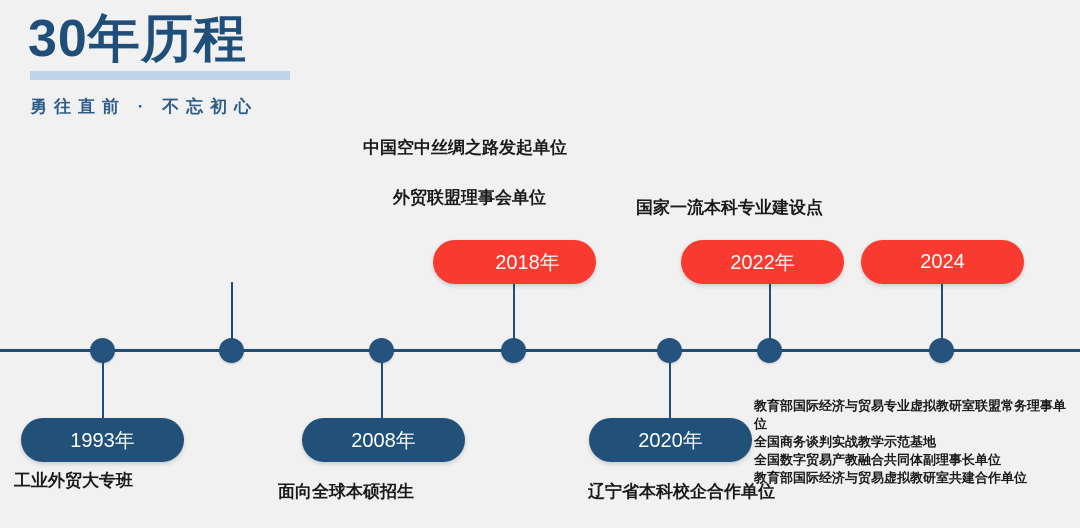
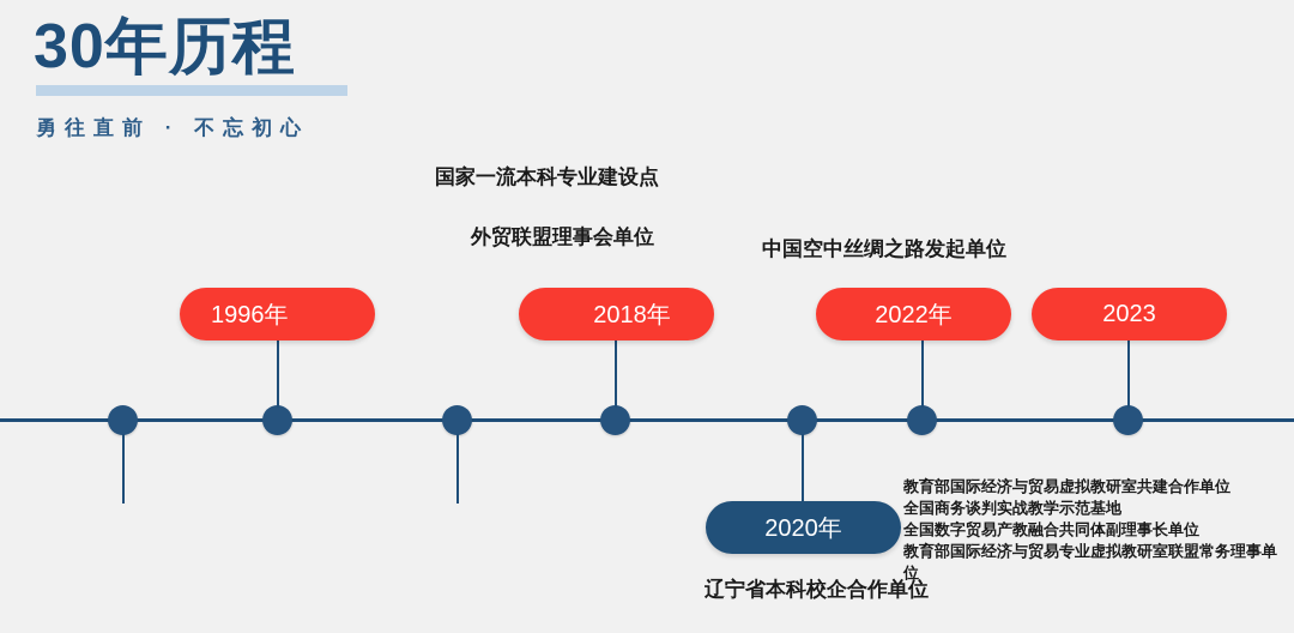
  30年历程
  勇往直前 · 不忘初心
- 中国空中丝绸之路发起单位
+ 国家一流本科专业建设点
  外贸联盟理事会单位
- 国家一流本科专业建设点
+ 中国空中丝绸之路发起单位
+ 1996年
  2018年
  2022年
- 2024
+ 2023
- 1993年
- 2008年
  2020年
- 工业外贸大专班
- 面向全球本硕招生
  辽宁省本科校企合作单位
- 教育部国际经济与贸易专业虚拟教研室联盟常务理事单位
+ 教育部国际经济与贸易虚拟教研室共建合作单位
  全国商务谈判实战教学示范基地
  全国数字贸易产教融合共同体副理事长单位
- 教育部国际经济与贸易虚拟教研室共建合作单位
+ 教育部国际经济与贸易专业虚拟教研室联盟常务理事单位
